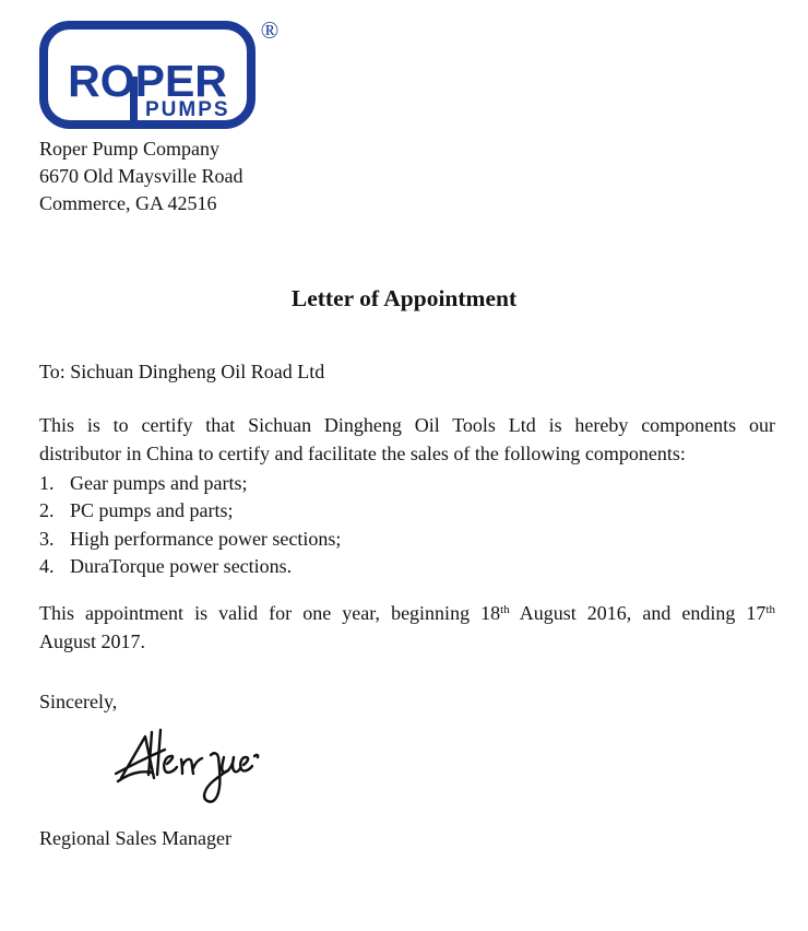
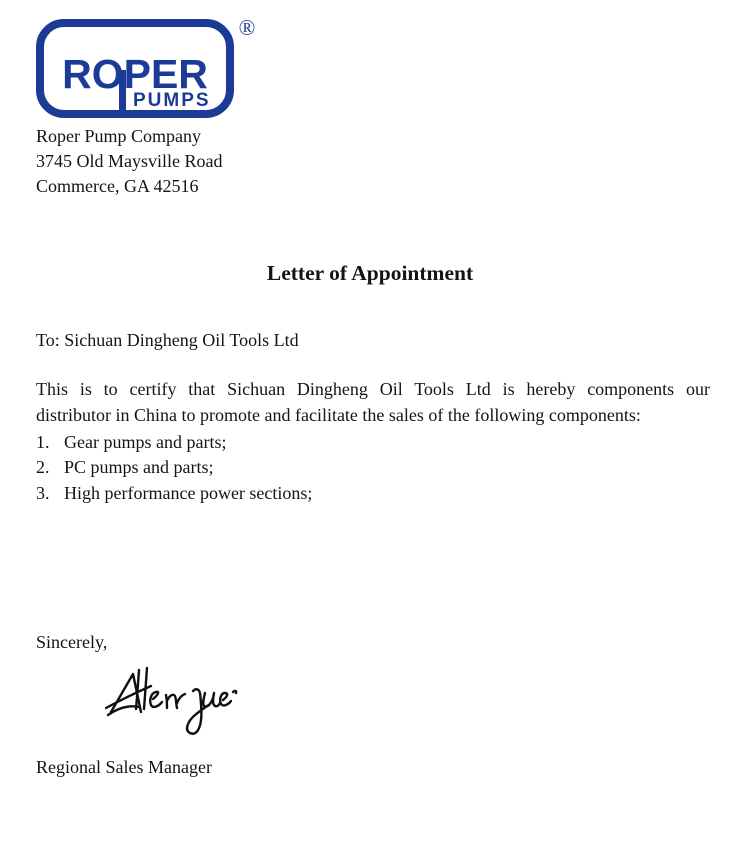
  ROPER
  PUMPS
  ®
  Roper Pump Company
- 6670 Old Maysville Road
+ 3745 Old Maysville Road
  Commerce, GA 42516
  Letter of Appointment
- To: Sichuan Dingheng Oil Road Ltd
+ To: Sichuan Dingheng Oil Tools Ltd
  This is to certify that Sichuan Dingheng Oil Tools Ltd is hereby components our
- distributor in China to certify and facilitate the sales of the following components:
+ distributor in China to promote and facilitate the sales of the following components:
  1.
  Gear pumps and parts;
  2.
  PC pumps and parts;
  3.
  High performance power sections;
- 4.
- DuraTorque power sections.
- This appointment is valid for one year, beginning 18th August 2016, and ending 17th
- August 2017.
  Sincerely,
  Regional Sales Manager
